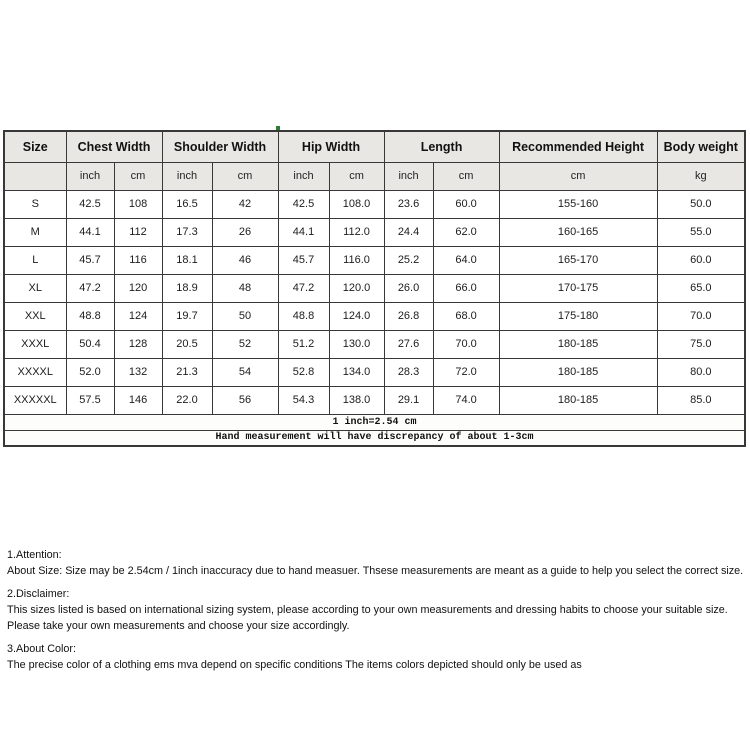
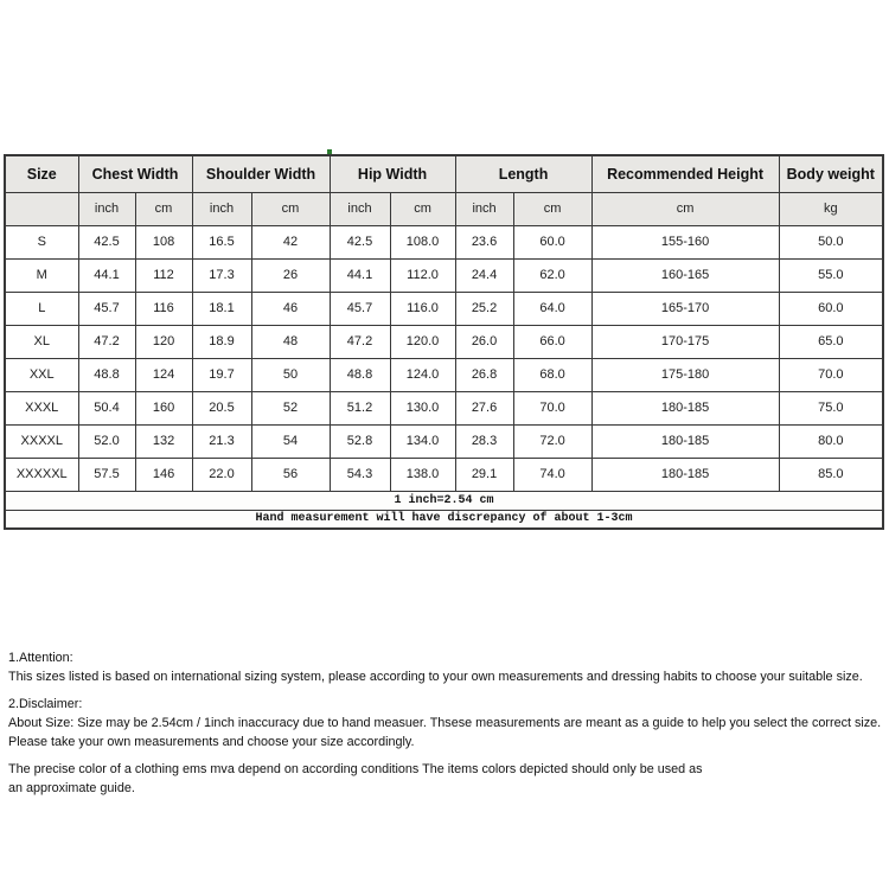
  Size	Chest Width	Shoulder Width	Hip Width	Length	Recommended Height	Body weight
  	inch	cm	inch	cm	inch	cm	inch	cm	cm	kg
  S	42.5	108	16.5	42	42.5	108.0	23.6	60.0	155-160	50.0
  M	44.1	112	17.3	26	44.1	112.0	24.4	62.0	160-165	55.0
  L	45.7	116	18.1	46	45.7	116.0	25.2	64.0	165-170	60.0
  XL	47.2	120	18.9	48	47.2	120.0	26.0	66.0	170-175	65.0
  XXL	48.8	124	19.7	50	48.8	124.0	26.8	68.0	175-180	70.0
- XXXL	50.4	128	20.5	52	51.2	130.0	27.6	70.0	180-185	75.0
+ XXXL	50.4	160	20.5	52	51.2	130.0	27.6	70.0	180-185	75.0
  XXXXL	52.0	132	21.3	54	52.8	134.0	28.3	72.0	180-185	80.0
  XXXXXL	57.5	146	22.0	56	54.3	138.0	29.1	74.0	180-185	85.0
  1 inch=2.54 cm
  Hand measurement will have discrepancy of about 1-3cm
  1.Attention:
- About Size: Size may be 2.54cm / 1inch inaccuracy due to hand measuer. Thsese measurements are meant as a guide to help you select the correct size.
+ This sizes listed is based on international sizing system, please according to your own measurements and dressing habits to choose your suitable size.
  2.Disclaimer:
- This sizes listed is based on international sizing system, please according to your own measurements and dressing habits to choose your suitable size.
+ About Size: Size may be 2.54cm / 1inch inaccuracy due to hand measuer. Thsese measurements are meant as a guide to help you select the correct size.
  Please take your own measurements and choose your size accordingly.
- 3.About Color:
- The precise color of a clothing ems mva depend on specific conditions The items colors depicted should only be used as
+ The precise color of a clothing ems mva depend on according conditions The items colors depicted should only be used as
+ an approximate guide.
